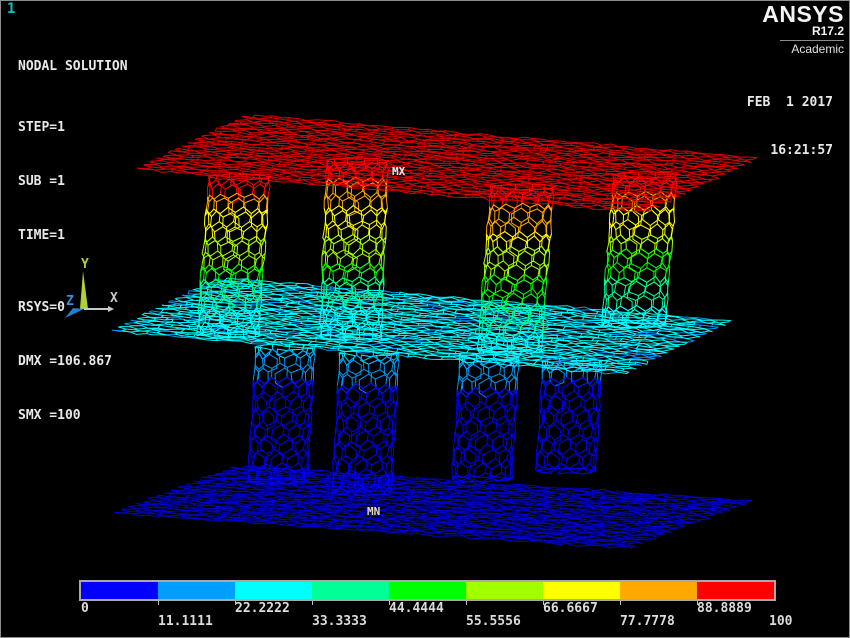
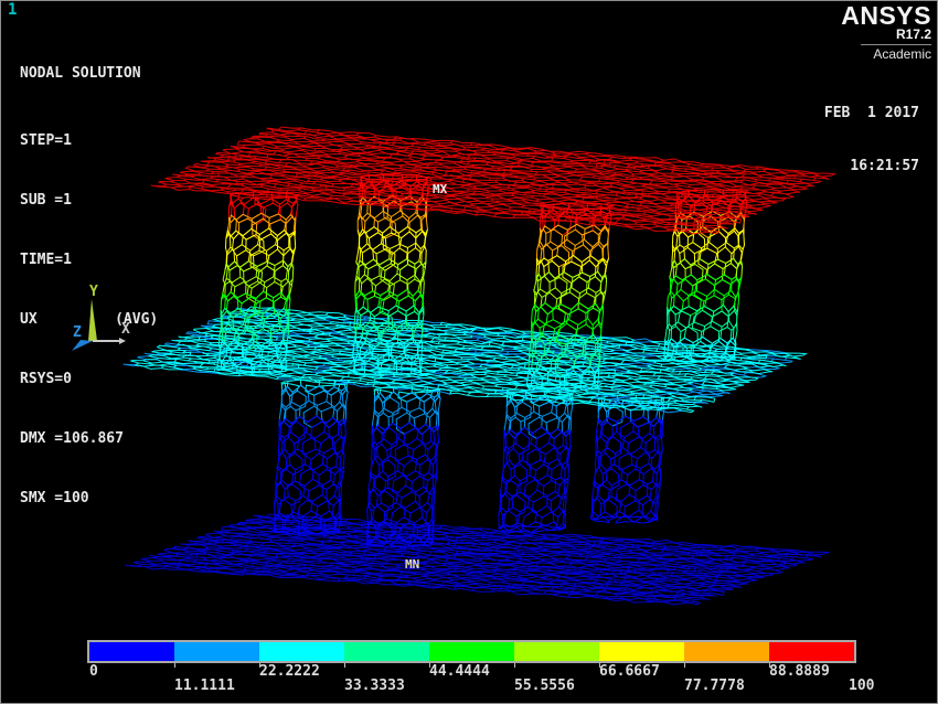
  1
  NODAL SOLUTION
  STEP=1
  SUB =1
  TIME=1
+ UX (AVG)
  RSYS=0
  DMX =106.867
  SMX =100
  ANSYS
  R17.2
  Academic
  FEB 1 2017
  16:21:57
  MX
  MN
  Y
  X
  Z
  0
  11.1111
  22.2222
  33.3333
  44.4444
  55.5556
  66.6667
  77.7778
  88.8889
  100
